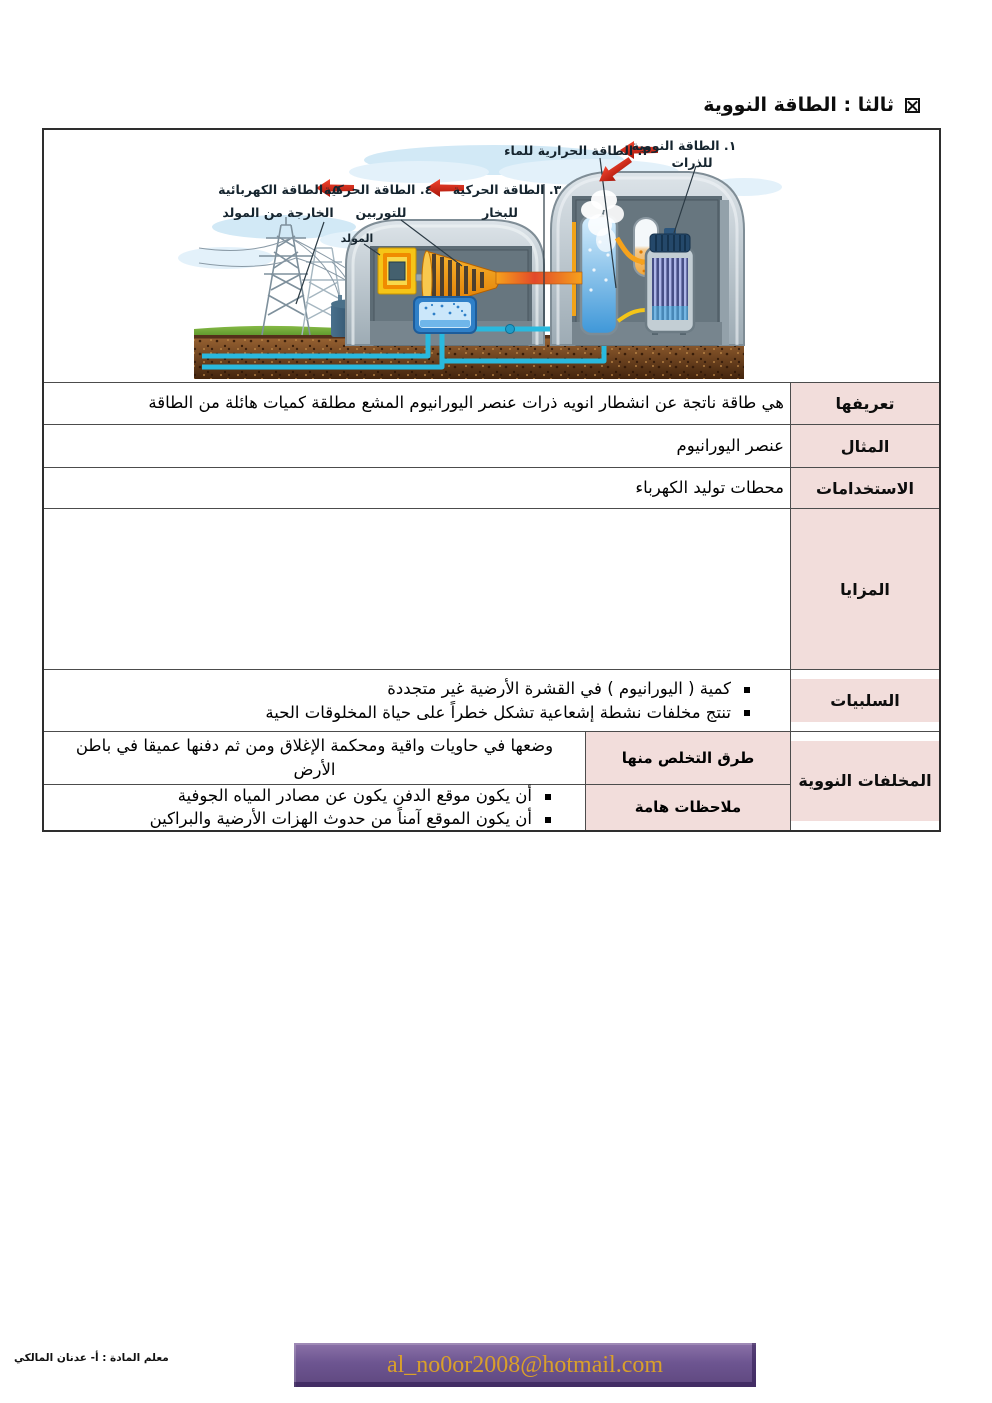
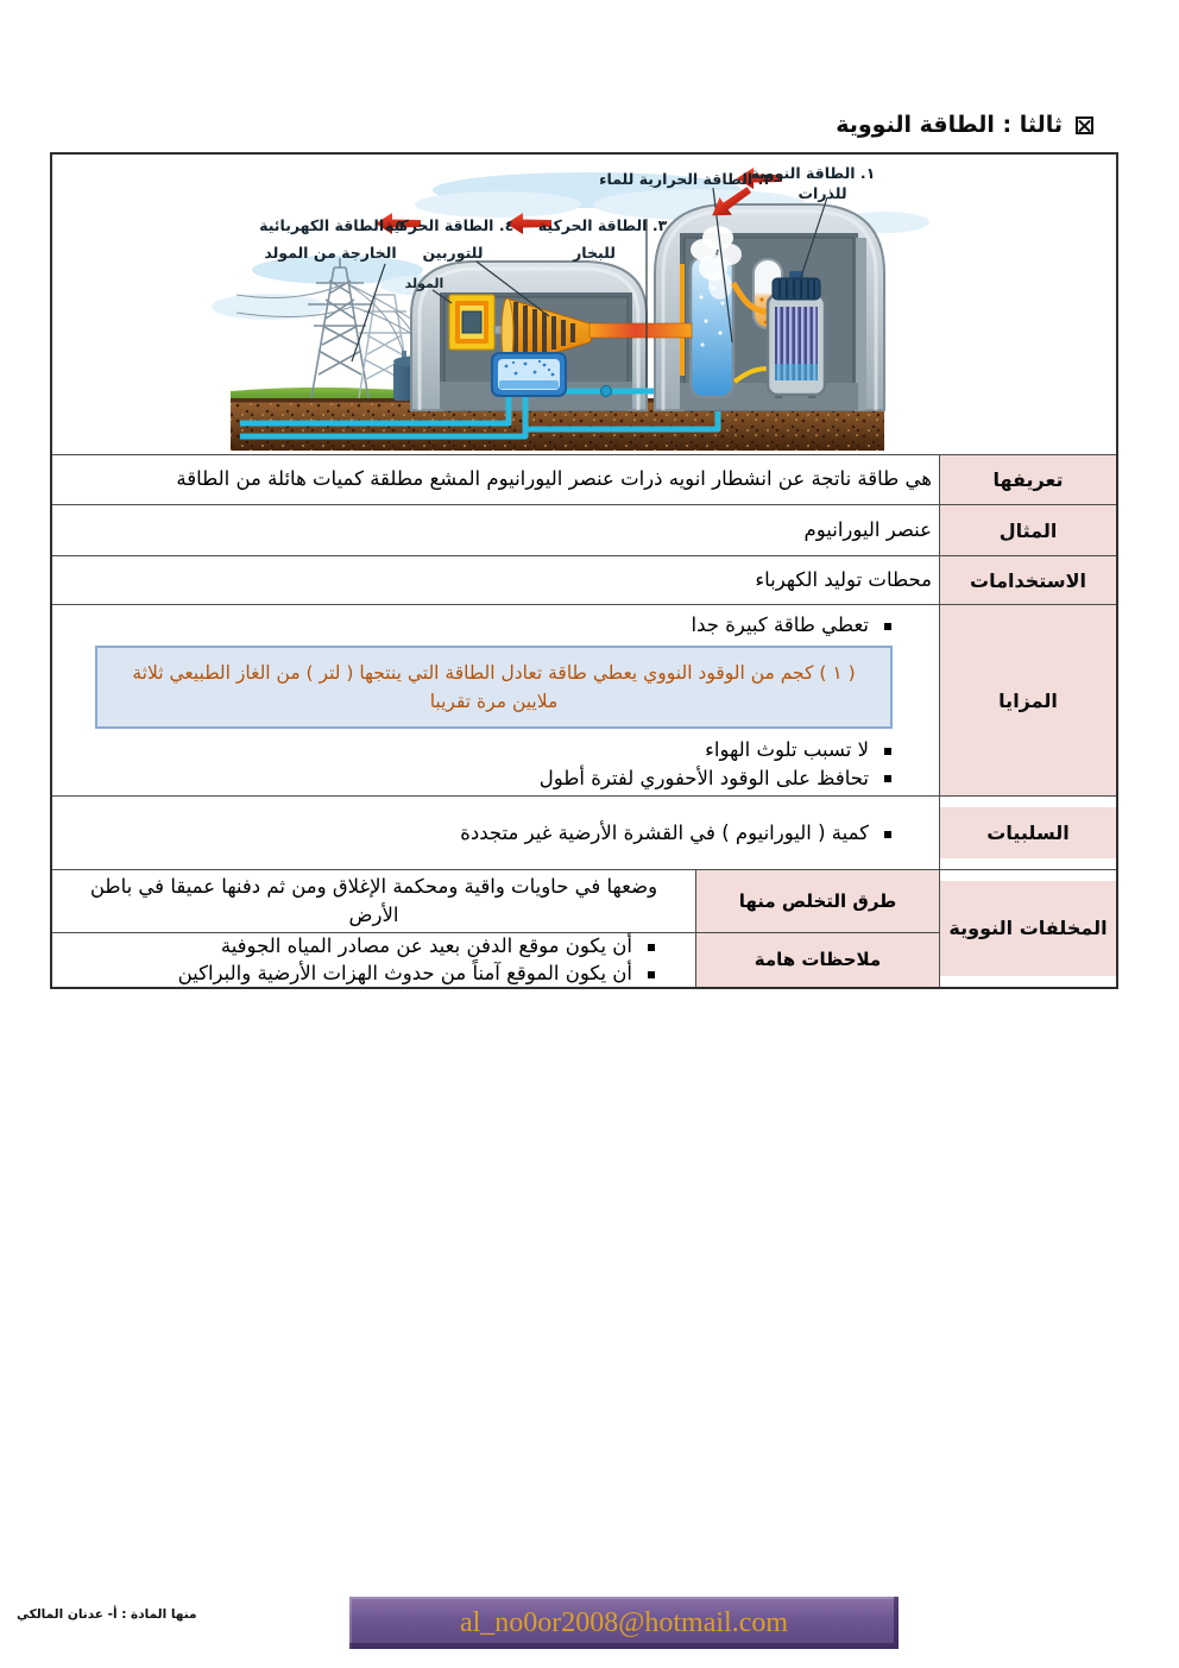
  ثالثا : الطاقة النووية
  ١. الطاقة النووية
  للذرات
  ٢. الطاقة الحرارية للماء
  ٣. الطاقة الحركية
  للبخار
  ٤. الطاقة الحركية
  للتوربين
  ٥. الطاقة الكهربائية
  الخارجة من المولد
  المولد
  تعريفها
  هي طاقة ناتجة عن انشطار انويه ذرات عنصر اليورانيوم المشع مطلقة كميات هائلة من الطاقة
  المثال
  عنصر اليورانيوم
  الاستخدامات
  محطات توليد الكهرباء
  المزايا
+ تعطي طاقة كبيرة جدا
+ ( ١ ) كجم من الوقود النووي يعطي طاقة تعادل الطاقة التي ينتجها ( لتر ) من الغاز الطبيعي ثلاثة ملايين مرة تقريبا
+ لا تسبب تلوث الهواء
+ تحافظ على الوقود الأحفوري لفترة أطول
  السلبيات
  كمية ( اليورانيوم ) في القشرة الأرضية غير متجددة
- تنتج مخلفات نشطة إشعاعية تشكل خطراً على حياة المخلوقات الحية
  المخلفات النووية
  طرق التخلص منها
  وضعها في حاويات واقية ومحكمة الإغلاق ومن ثم دفنها عميقا في باطن الأرض
  ملاحظات هامة
- أن يكون موقع الدفن يكون عن مصادر المياه الجوفية
+ أن يكون موقع الدفن بعيد عن مصادر المياه الجوفية
  أن يكون الموقع آمناً من حدوث الهزات الأرضية والبراكين
- معلم المادة : أ- عدنان المالكي
+ منها المادة : أ- عدنان المالكي
  al_no0or2008@hotmail.com
